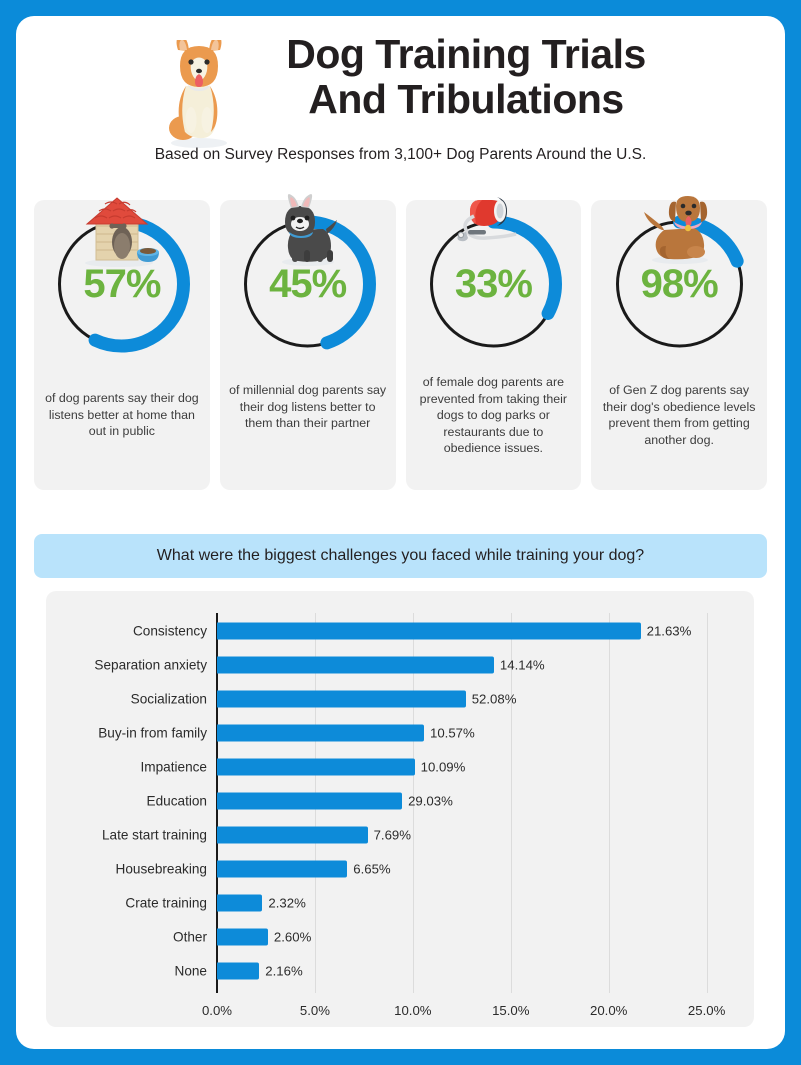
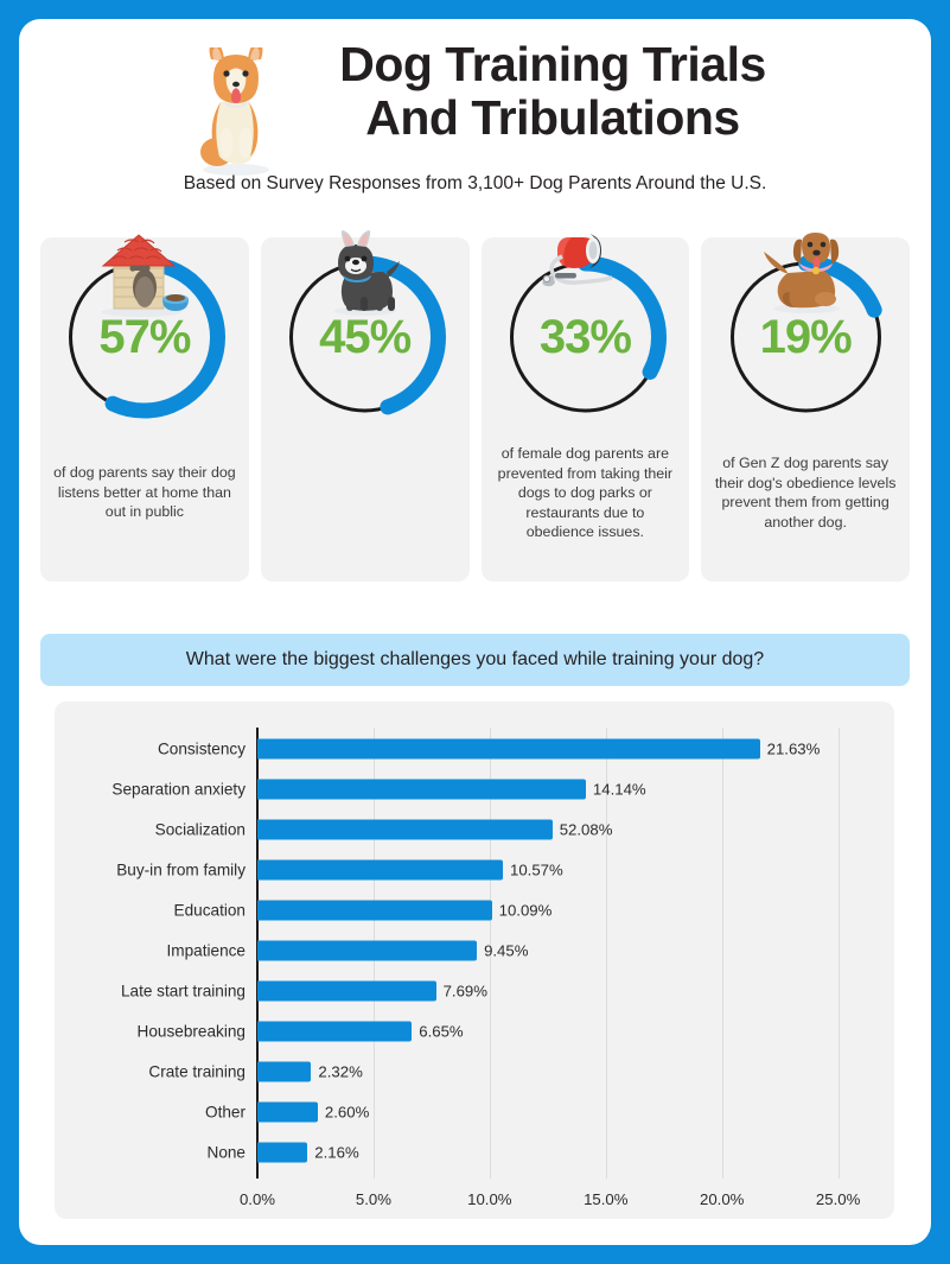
  Dog Training Trials
  And Tribulations
  Based on Survey Responses from 3,100+ Dog Parents Around the U.S.
  57%
  of dog parents say their dog listens better at home than out in public
  45%
- of millennial dog parents say their dog listens better to them than their partner
  33%
  of female dog parents are prevented from taking their dogs to dog parks or restaurants due to obedience issues.
- 98%
+ 19%
  of Gen Z dog parents say their dog's obedience levels prevent them from getting another dog.
  What were the biggest challenges you faced while training your dog?
  Consistency
  21.63%
  Separation anxiety
  14.14%
  Socialization
  52.08%
  Buy-in from family
  10.57%
- Impatience
+ Education
  10.09%
- Education
+ Impatience
- 29.03%
+ 9.45%
  Late start training
  7.69%
  Housebreaking
  6.65%
  Crate training
  2.32%
  Other
  2.60%
  None
  2.16%
  0.0%
  5.0%
  10.0%
  15.0%
  20.0%
  25.0%
